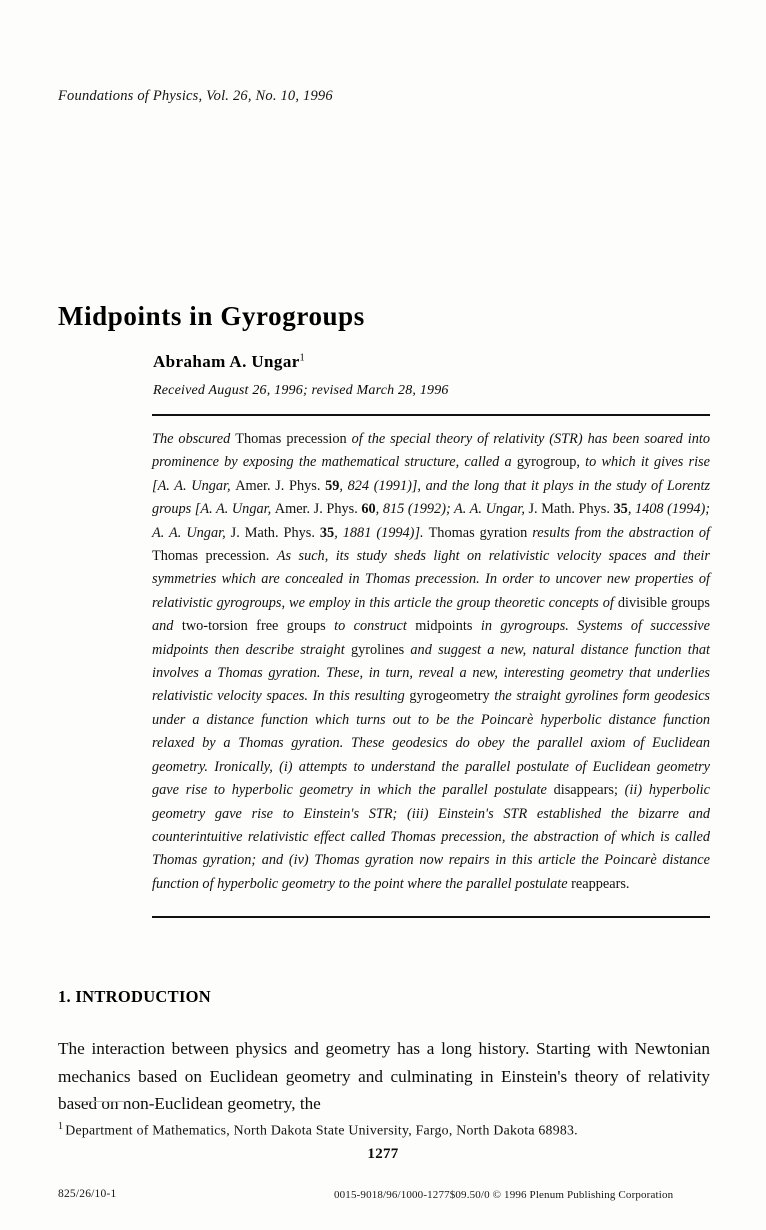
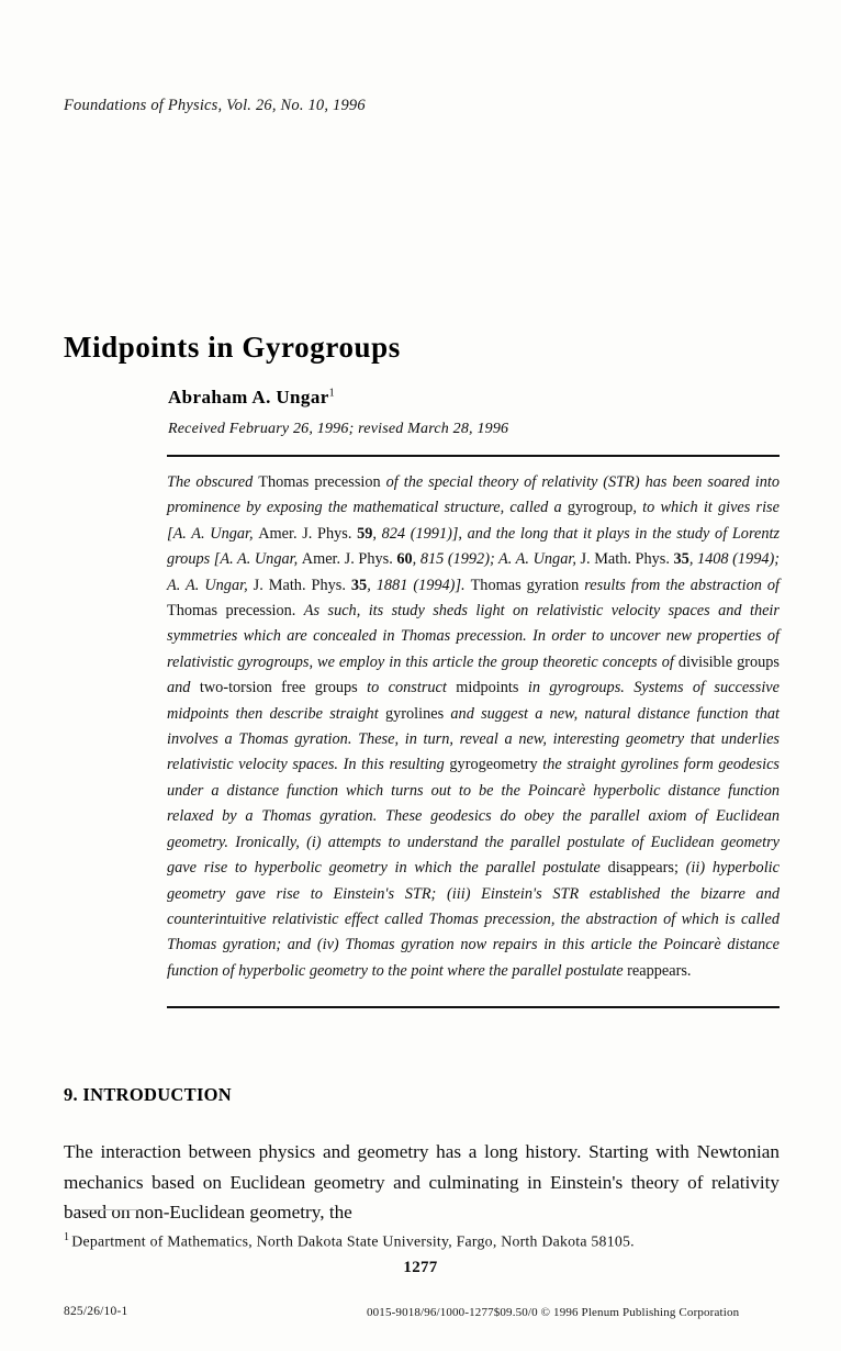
  Foundations of Physics, Vol. 26, No. 10, 1996
  Midpoints in Gyrogroups
  Abraham A. Ungar1
- Received August 26, 1996; revised March 28, 1996
+ Received February 26, 1996; revised March 28, 1996
  The obscured Thomas precession of the special theory of relativity (STR) has been soared into prominence by exposing the mathematical structure, called a gyrogroup, to which it gives rise [A. A. Ungar, Amer. J. Phys. 59, 824 (1991)], and the long that it plays in the study of Lorentz groups [A. A. Ungar, Amer. J. Phys. 60, 815 (1992); A. A. Ungar, J. Math. Phys. 35, 1408 (1994); A. A. Ungar, J. Math. Phys. 35, 1881 (1994)]. Thomas gyration results from the abstraction of Thomas precession. As such, its study sheds light on relativistic velocity spaces and their symmetries which are concealed in Thomas precession. In order to uncover new properties of relativistic gyrogroups, we employ in this article the group theoretic concepts of divisible groups and two-torsion free groups to construct midpoints in gyrogroups. Systems of successive midpoints then describe straight gyrolines and suggest a new, natural distance function that involves a Thomas gyration. These, in turn, reveal a new, interesting geometry that underlies relativistic velocity spaces. In this resulting gyrogeometry the straight gyrolines form geodesics under a distance function which turns out to be the Poincarè hyperbolic distance function relaxed by a Thomas gyration. These geodesics do obey the parallel axiom of Euclidean geometry. Ironically, (i) attempts to understand the parallel postulate of Euclidean geometry gave rise to hyperbolic geometry in which the parallel postulate disappears; (ii) hyperbolic geometry gave rise to Einstein's STR; (iii) Einstein's STR established the bizarre and counterintuitive relativistic effect called Thomas precession, the abstraction of which is called Thomas gyration; and (iv) Thomas gyration now repairs in this article the Poincarè distance function of hyperbolic geometry to the point where the parallel postulate reappears.
- 1. INTRODUCTION
+ 9. INTRODUCTION
  The interaction between physics and geometry has a long history. Starting with Newtonian mechanics based on Euclidean geometry and culminating in Einstein's theory of relativity based on non-Euclidean geometry, the
- 1 Department of Mathematics, North Dakota State University, Fargo, North Dakota 68983.
+ 1 Department of Mathematics, North Dakota State University, Fargo, North Dakota 58105.
  1277
  825/26/10-1
  0015-9018/96/1000-1277$09.50/0 © 1996 Plenum Publishing Corporation
